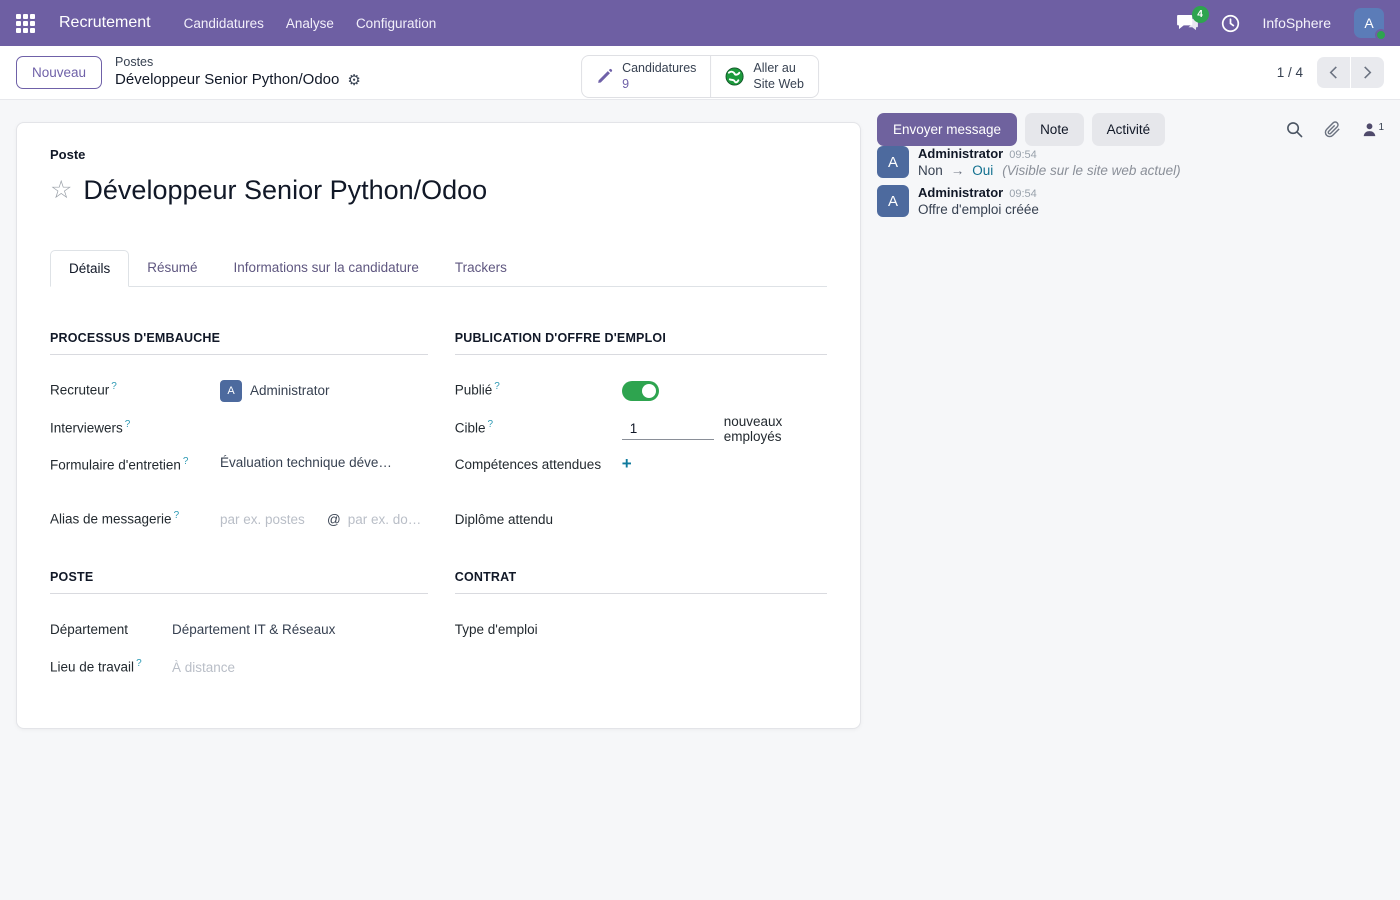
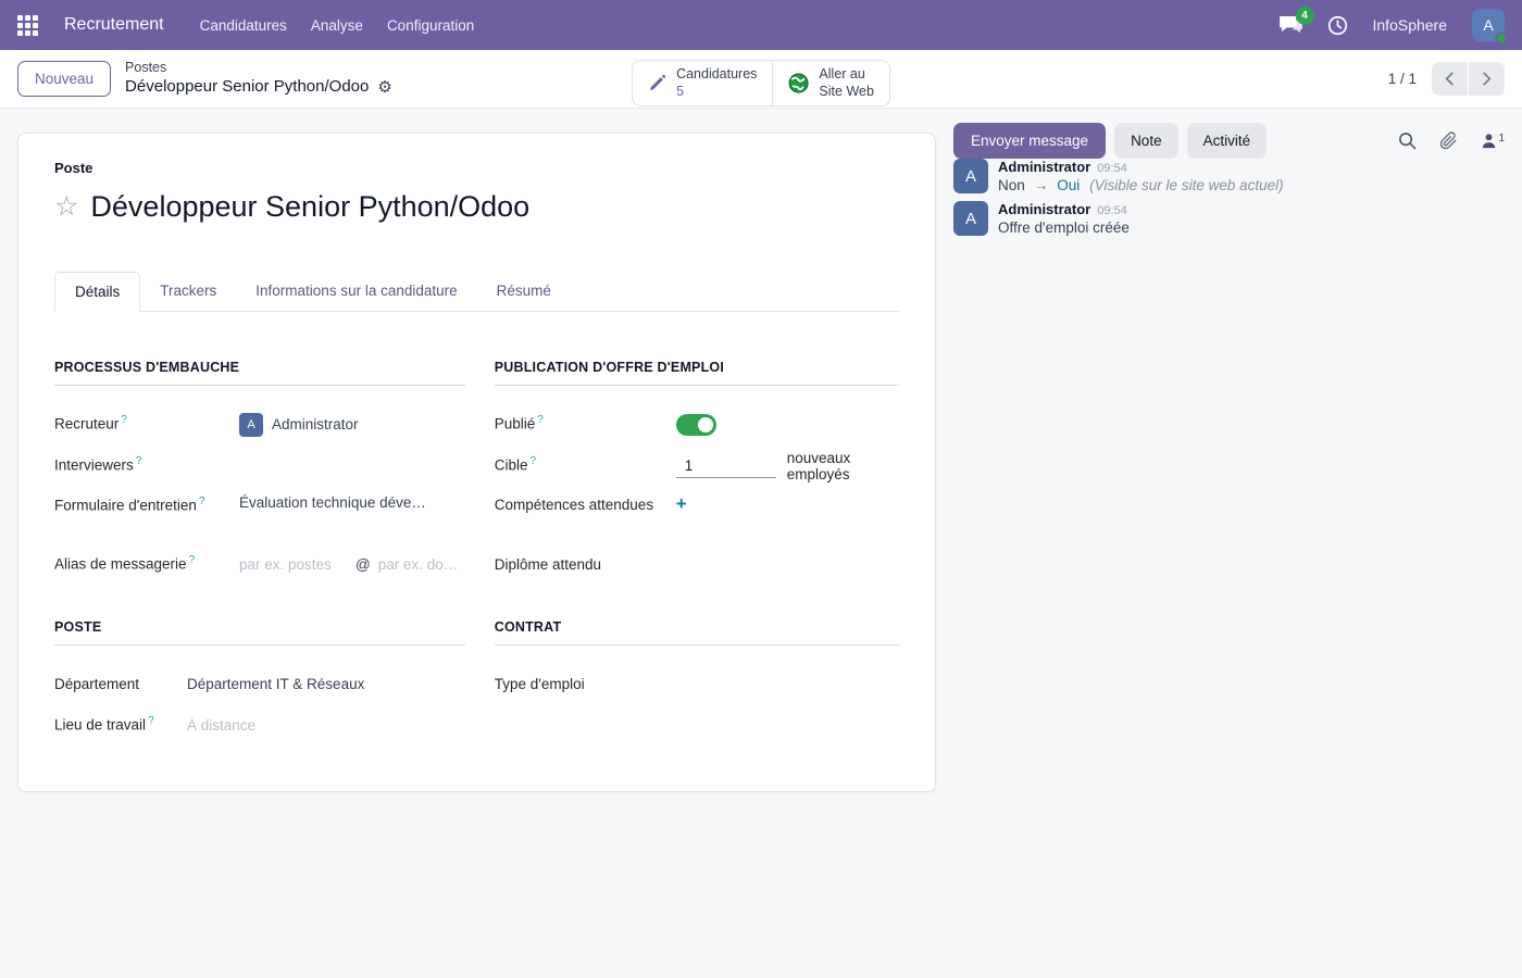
  Recrutement
  Candidatures
  Analyse
  Configuration
  4
  InfoSphere
  A
  Nouveau
  Postes
  Développeur Senior Python/Odoo
  ⚙
  Candidatures
- 9
+ 5
  Aller au
  Site Web
- 1 / 4
+ 1 / 1
  Poste
  ☆
  Développeur Senior Python/Odoo
  Détails
- Résumé
+ Trackers
  Informations sur la candidature
- Trackers
+ Résumé
  PROCESSUS D'EMBAUCHE
  Recruteur ?
  A
  Administrator
  Interviewers ?
  Formulaire d'entretien ?
  Évaluation technique déve…
  Alias de messagerie ?
  par ex. postes
  @
  par ex. do…
  PUBLICATION D'OFFRE D'EMPLOI
  Publié ?
  Cible ?
  1
  nouveaux employés
  Compétences attendues
  +
  Diplôme attendu
  POSTE
  Département
  Département IT & Réseaux
  Lieu de travail ?
  À distance
  CONTRAT
  Type d'emploi
  Envoyer message
  Note
  Activité
  1
  A
  Administrator
  09:54
  Non
  →
  Oui
  (Visible sur le site web actuel)
  A
  Administrator
  09:54
  Offre d'emploi créée
